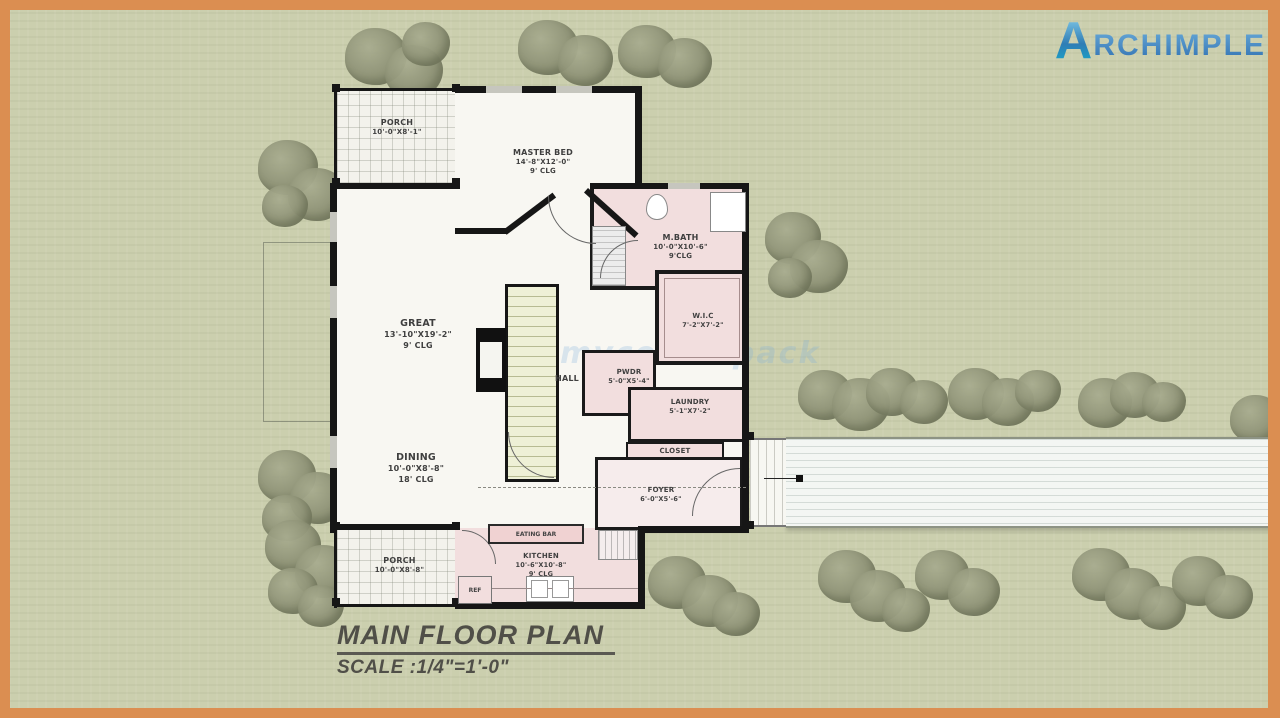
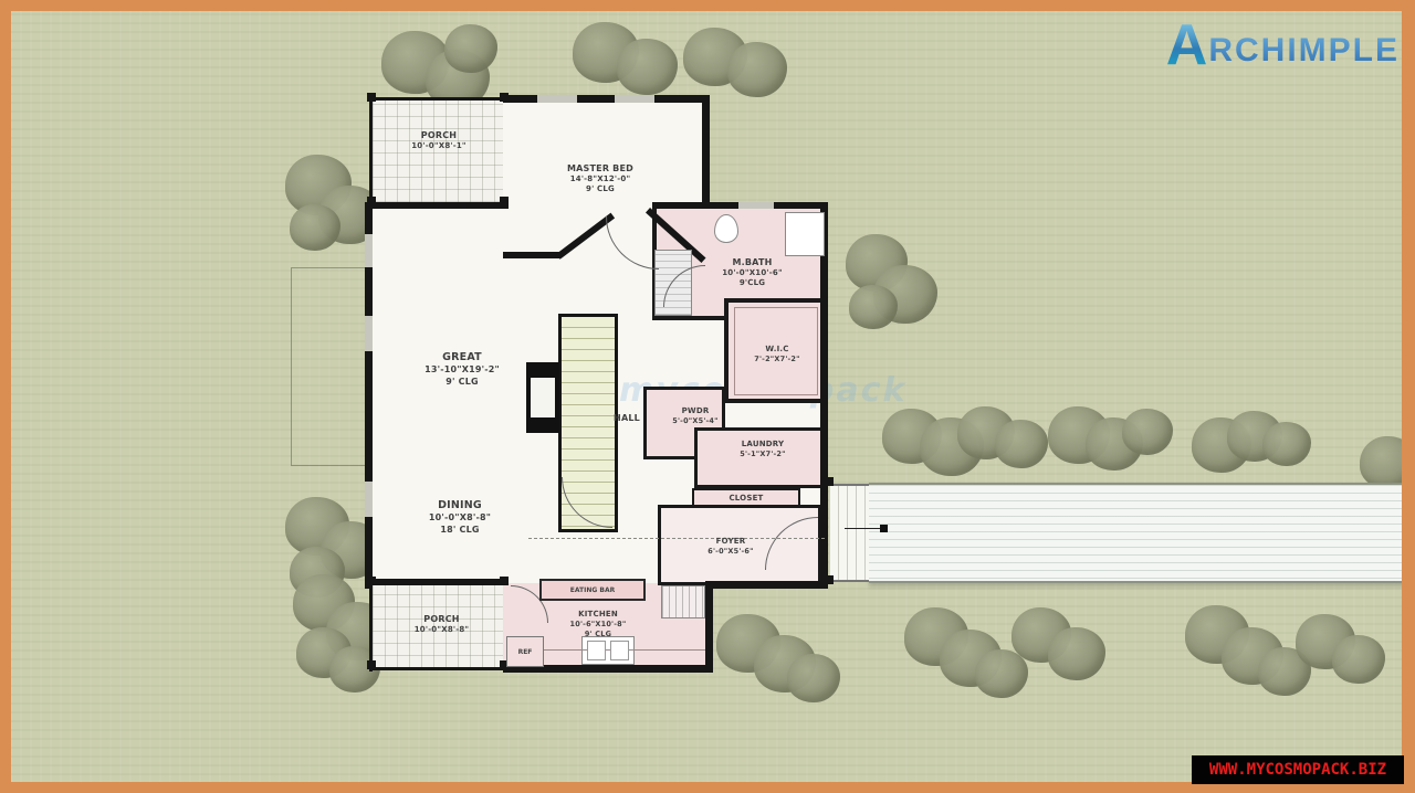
  PORCH
  10'-0"X8'-1"
  MASTER BED
  14'-8"X12'-0"
  9' CLG
  M.BATH
  10'-0"X10'-6"
  9'CLG
  W.I.C
  7'-2"X7'-2"
  GREAT
  13'-10"X19'-2"
  9' CLG
  HALL
  PWDR
  5'-0"X5'-4"
  LAUNDRY
  5'-1"X7'-2"
  CLOSET
  DINING
  10'-0"X8'-8"
  18' CLG
  FOYER
  6'-0"X5'-6"
  KITCHEN
  10'-6"X10'-8"
  9' CLG
  PORCH
  10'-0"X8'-8"
- MAIN FLOOR PLAN
- SCALE :1/4"=1'-0"
  A
  RCHIMPLE
+ WWW.MYCOSMOPACK.BIZ
